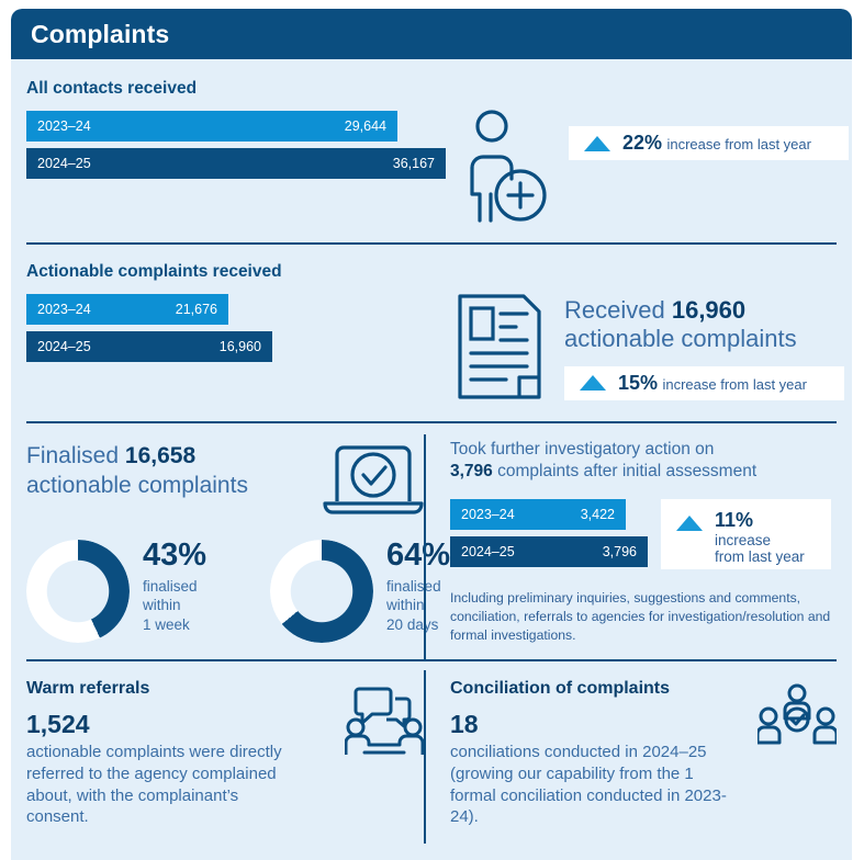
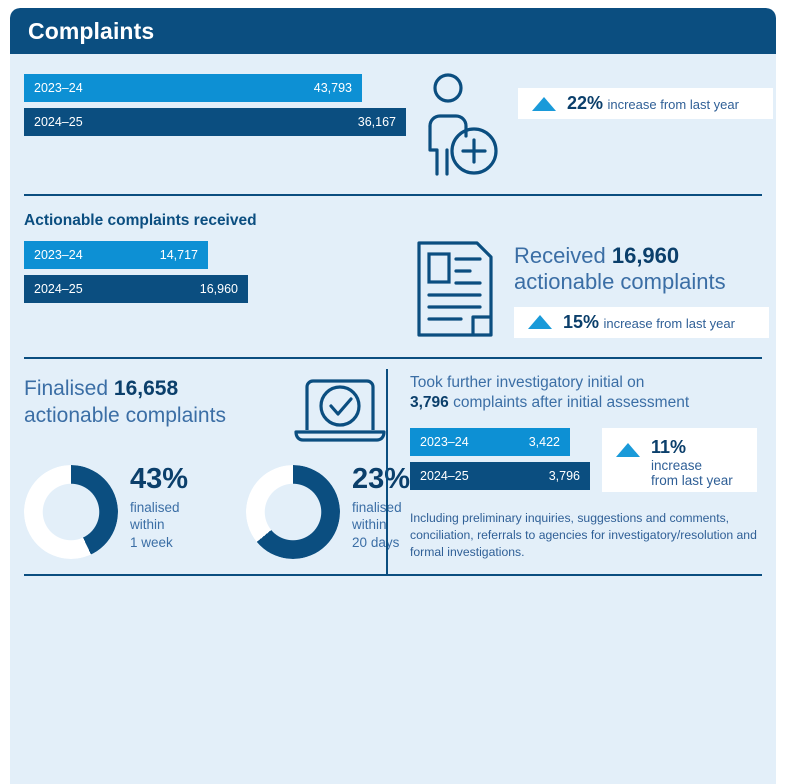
  Complaints
- All contacts received
  2023–24
- 29,644
+ 43,793
  2024–25
  36,167
  22% increase from last year
  Actionable complaints received
  2023–24
- 21,676
+ 14,717
  2024–25
  16,960
  Received 16,960
  actionable complaints
  15% increase from last year
  Finalised 16,658
  actionable complaints
  43%
  finalised
  within
  1 week
- 64%
+ 23%
  finalised
  within
  20 days
- Took further investigatory action on
+ Took further investigatory initial on
  3,796 complaints after initial assessment
  2023–24
  3,422
  2024–25
  3,796
  11%
  increase
  from last year
- Including preliminary inquiries, suggestions and comments, conciliation, referrals to agencies for investigation/resolution and formal investigations.
+ Including preliminary inquiries, suggestions and comments, conciliation, referrals to agencies for investigatory/resolution and formal investigations.
- Warm referrals
- 1,524
- actionable complaints were directly referred to the agency complained about, with the complainant’s consent.
- Conciliation of complaints
- 18
- conciliations conducted in 2024–25 (growing our capability from the 1 formal conciliation conducted in 2023-24).
